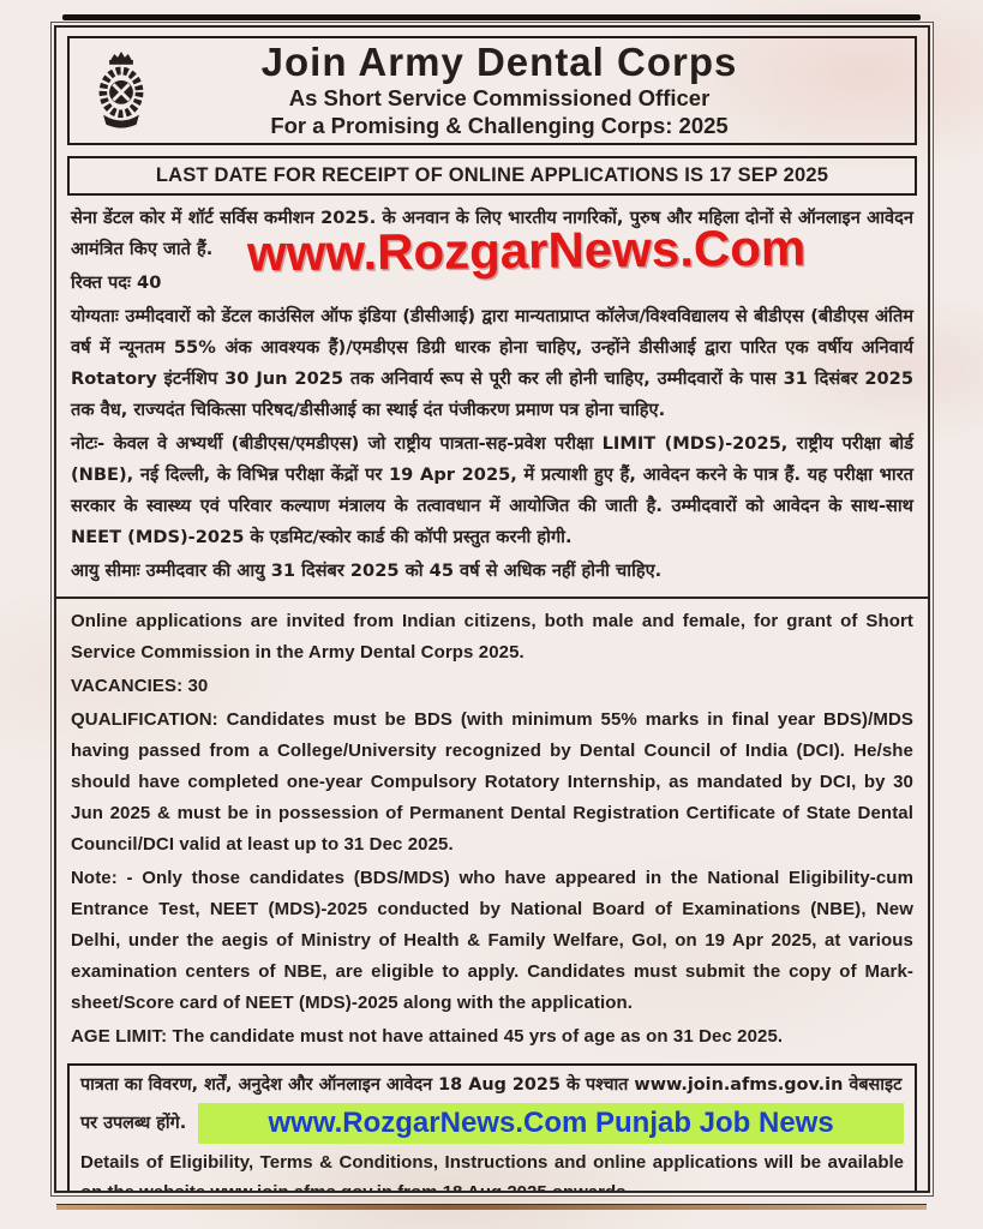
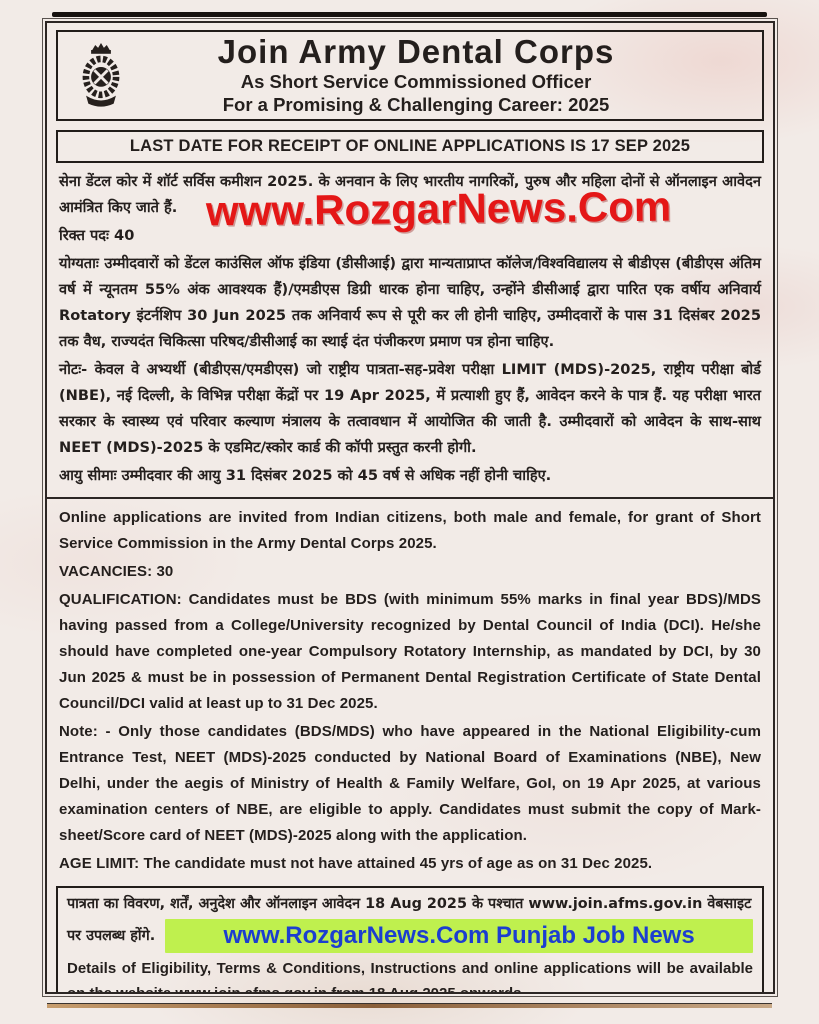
  Join Army Dental Corps
  As Short Service Commissioned Officer
- For a Promising & Challenging Corps: 2025
+ For a Promising & Challenging Career: 2025
  LAST DATE FOR RECEIPT OF ONLINE APPLICATIONS IS 17 SEP 2025
  www.RozgarNews.Com
  सेना डेंटल कोर में शॉर्ट सर्विस कमीशन 2025. के अनवान के लिए भारतीय नागरिकों, पुरुष और महिला दोनों से ऑनलाइन आवेदन आमंत्रित किए जाते हैं.
  रिक्त पदः 40
  योग्यताः उम्मीदवारों को डेंटल काउंसिल ऑफ इंडिया (डीसीआई) द्वारा मान्यताप्राप्त कॉलेज/विश्वविद्यालय से बीडीएस (बीडीएस अंतिम वर्ष में न्यूनतम 55% अंक आवश्यक हैं)/एमडीएस डिग्री धारक होना चाहिए, उन्होंने डीसीआई द्वारा पारित एक वर्षीय अनिवार्य Rotatory इंटर्नशिप 30 Jun 2025 तक अनिवार्य रूप से पूरी कर ली होनी चाहिए, उम्मीदवारों के पास 31 दिसंबर 2025 तक वैध, राज्यदंत चिकित्सा परिषद/डीसीआई का स्थाई दंत पंजीकरण प्रमाण पत्र होना चाहिए.
  नोटः- केवल वे अभ्यर्थी (बीडीएस/एमडीएस) जो राष्ट्रीय पात्रता-सह-प्रवेश परीक्षा LIMIT (MDS)-2025, राष्ट्रीय परीक्षा बोर्ड (NBE), नई दिल्ली, के विभिन्न परीक्षा केंद्रों पर 19 Apr 2025, में प्रत्याशी हुए हैं, आवेदन करने के पात्र हैं. यह परीक्षा भारत सरकार के स्वास्थ्य एवं परिवार कल्याण मंत्रालय के तत्वावधान में आयोजित की जाती है. उम्मीदवारों को आवेदन के साथ-साथ NEET (MDS)-2025 के एडमिट/स्कोर कार्ड की कॉपी प्रस्तुत करनी होगी.
  आयु सीमाः उम्मीदवार की आयु 31 दिसंबर 2025 को 45 वर्ष से अधिक नहीं होनी चाहिए.
  Online applications are invited from Indian citizens, both male and female, for grant of Short Service Commission in the Army Dental Corps 2025.
  VACANCIES: 30
  QUALIFICATION: Candidates must be BDS (with minimum 55% marks in final year BDS)/MDS having passed from a College/University recognized by Dental Council of India (DCI). He/she should have completed one-year Compulsory Rotatory Internship, as mandated by DCI, by 30 Jun 2025 & must be in possession of Permanent Dental Registration Certificate of State Dental Council/DCI valid at least up to 31 Dec 2025.
  Note: - Only those candidates (BDS/MDS) who have appeared in the National Eligibility-cum Entrance Test, NEET (MDS)-2025 conducted by National Board of Examinations (NBE), New Delhi, under the aegis of Ministry of Health & Family Welfare, GoI, on 19 Apr 2025, at various examination centers of NBE, are eligible to apply. Candidates must submit the copy of Mark-sheet/Score card of NEET (MDS)-2025 along with the application.
  AGE LIMIT: The candidate must not have attained 45 yrs of age as on 31 Dec 2025.
  पात्रता का विवरण, शर्तें, अनुदेश और ऑनलाइन आवेदन 18 Aug 2025 के पश्चात www.join.afms.gov.in वेबसाइट
  पर उपलब्ध होंगे.
  www.RozgarNews.Com Punjab Job News
